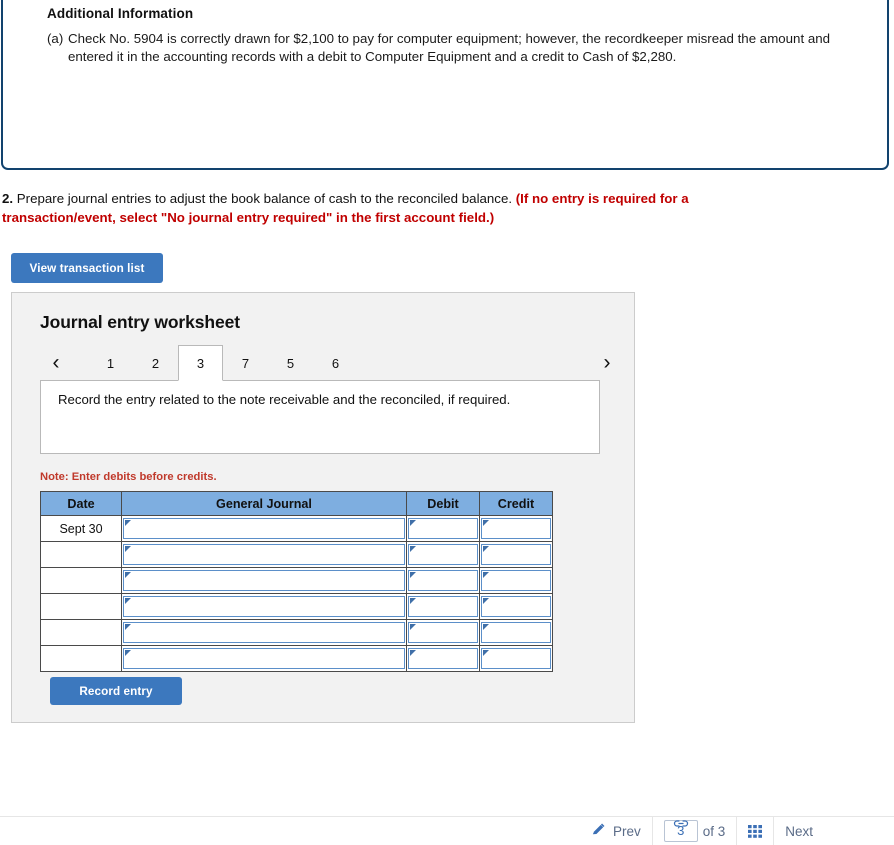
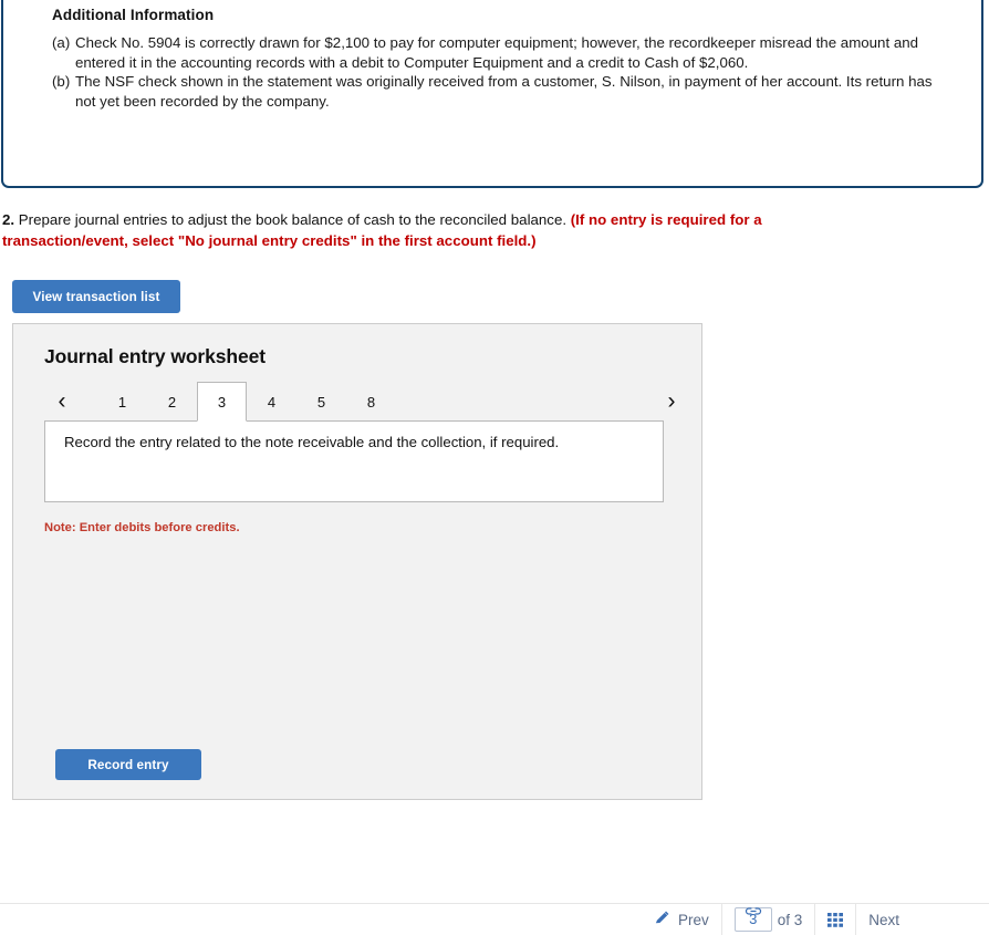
  Additional Information
  (a)
- Check No. 5904 is correctly drawn for $2,100 to pay for computer equipment; however, the recordkeeper misread the amount and entered it in the accounting records with a debit to Computer Equipment and a credit to Cash of $2,280.
+ Check No. 5904 is correctly drawn for $2,100 to pay for computer equipment; however, the recordkeeper misread the amount and entered it in the accounting records with a debit to Computer Equipment and a credit to Cash of $2,060.
+ (b)
+ The NSF check shown in the statement was originally received from a customer, S. Nilson, in payment of her account. Its return has not yet been recorded by the company.
- 2. Prepare journal entries to adjust the book balance of cash to the reconciled balance. (If no entry is required for a transaction/event, select "No journal entry required" in the first account field.)
+ 2. Prepare journal entries to adjust the book balance of cash to the reconciled balance. (If no entry is required for a transaction/event, select "No journal entry credits" in the first account field.)
  View transaction list
  Journal entry worksheet
  ‹
  1
  2
  3
- 7
+ 4
  5
- 6
+ 8
  ›
- Record the entry related to the note receivable and the reconciled, if required.
+ Record the entry related to the note receivable and the collection, if required.
  Note: Enter debits before credits.
- Date	General Journal	Debit	Credit
- Sept 30
  Record entry
  Prev
  3
  of 3
  Next
